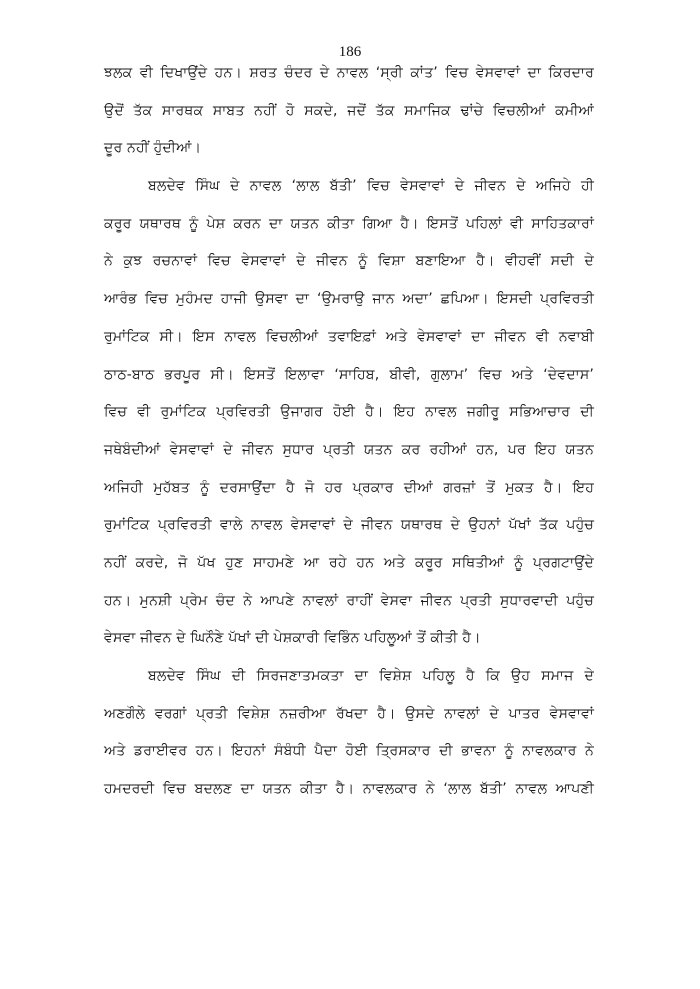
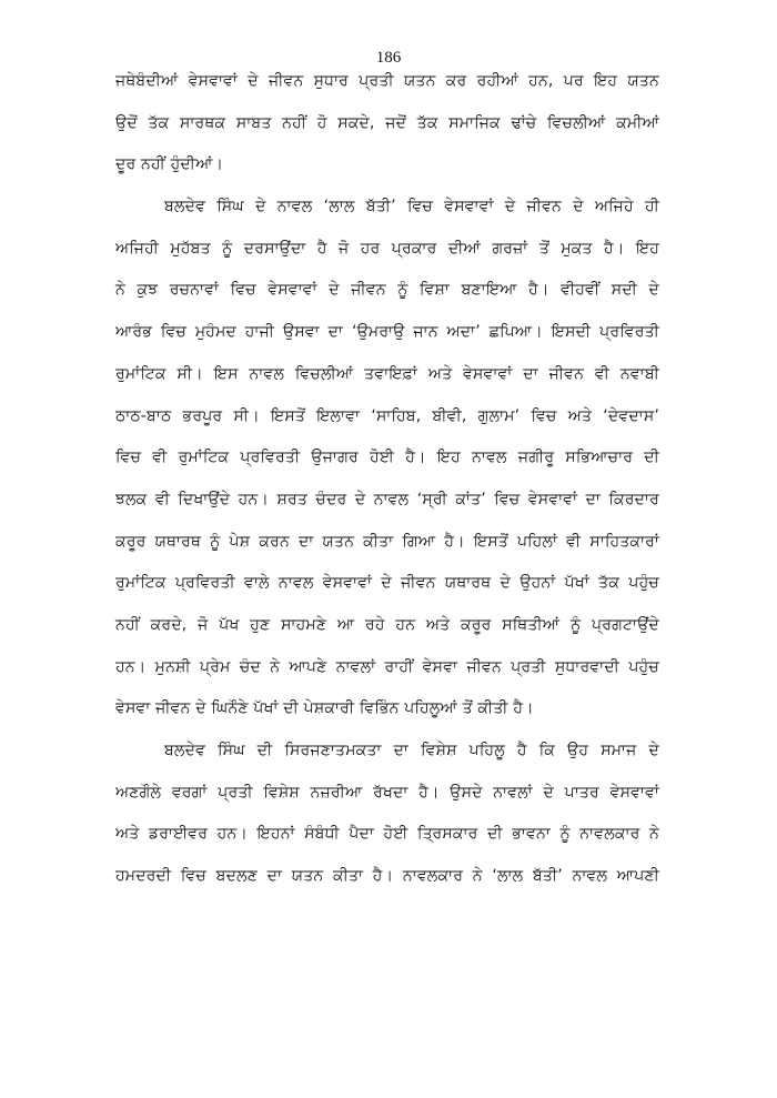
  186
- ਝਲਕ ਵੀ ਦਿਖਾਉਂਦੇ ਹਨ। ਸ਼ਰਤ ਚੰਦਰ ਦੇ ਨਾਵਲ ‘ਸ੍ਰੀ ਕਾਂਤ’ ਵਿਚ ਵੇਸਵਾਵਾਂ ਦਾ ਕਿਰਦਾਰ
+ ਜਥੇਬੰਦੀਆਂ ਵੇਸਵਾਵਾਂ ਦੇ ਜੀਵਨ ਸੁਧਾਰ ਪ੍ਰਤੀ ਯਤਨ ਕਰ ਰਹੀਆਂ ਹਨ, ਪਰ ਇਹ ਯਤਨ
  ਉਦੋਂ ਤੱਕ ਸਾਰਥਕ ਸਾਬਤ ਨਹੀਂ ਹੋ ਸਕਦੇ, ਜਦੋਂ ਤੱਕ ਸਮਾਜਿਕ ਢਾਂਚੇ ਵਿਚਲੀਆਂ ਕਮੀਆਂ
  ਦੂਰ ਨਹੀਂ ਹੁੰਦੀਆਂ।
  ਬਲਦੇਵ ਸਿੰਘ ਦੇ ਨਾਵਲ ‘ਲਾਲ ਬੱਤੀ’ ਵਿਚ ਵੇਸਵਾਵਾਂ ਦੇ ਜੀਵਨ ਦੇ ਅਜਿਹੇ ਹੀ
- ਕਰੂਰ ਯਥਾਰਥ ਨੂੰ ਪੇਸ਼ ਕਰਨ ਦਾ ਯਤਨ ਕੀਤਾ ਗਿਆ ਹੈ। ਇਸਤੋਂ ਪਹਿਲਾਂ ਵੀ ਸਾਹਿਤਕਾਰਾਂ
+ ਅਜਿਹੀ ਮੁਹੱਬਤ ਨੂੰ ਦਰਸਾਉਂਦਾ ਹੈ ਜੋ ਹਰ ਪ੍ਰਕਾਰ ਦੀਆਂ ਗਰਜ਼ਾਂ ਤੋਂ ਮੁਕਤ ਹੈ। ਇਹ
  ਨੇ ਕੁਝ ਰਚਨਾਵਾਂ ਵਿਚ ਵੇਸਵਾਵਾਂ ਦੇ ਜੀਵਨ ਨੂੰ ਵਿਸ਼ਾ ਬਣਾਇਆ ਹੈ। ਵੀਹਵੀਂ ਸਦੀ ਦੇ
  ਆਰੰਭ ਵਿਚ ਮੁਹੰਮਦ ਹਾਜੀ ਉਸਵਾ ਦਾ ‘ਉਮਰਾਉ ਜਾਨ ਅਦਾ’ ਛਪਿਆ। ਇਸਦੀ ਪ੍ਰਵਿਰਤੀ
  ਰੁਮਾਂਟਿਕ ਸੀ। ਇਸ ਨਾਵਲ ਵਿਚਲੀਆਂ ਤਵਾਇਫ਼ਾਂ ਅਤੇ ਵੇਸਵਾਵਾਂ ਦਾ ਜੀਵਨ ਵੀ ਨਵਾਬੀ
  ਠਾਠ-ਬਾਠ ਭਰਪੂਰ ਸੀ। ਇਸਤੋਂ ਇਲਾਵਾ ‘ਸਾਹਿਬ, ਬੀਵੀ, ਗੁਲਾਮ’ ਵਿਚ ਅਤੇ ‘ਦੇਵਦਾਸ’
  ਵਿਚ ਵੀ ਰੁਮਾਂਟਿਕ ਪ੍ਰਵਿਰਤੀ ਉਜਾਗਰ ਹੋਈ ਹੈ। ਇਹ ਨਾਵਲ ਜਗੀਰੂ ਸਭਿਆਚਾਰ ਦੀ
- ਜਥੇਬੰਦੀਆਂ ਵੇਸਵਾਵਾਂ ਦੇ ਜੀਵਨ ਸੁਧਾਰ ਪ੍ਰਤੀ ਯਤਨ ਕਰ ਰਹੀਆਂ ਹਨ, ਪਰ ਇਹ ਯਤਨ
+ ਝਲਕ ਵੀ ਦਿਖਾਉਂਦੇ ਹਨ। ਸ਼ਰਤ ਚੰਦਰ ਦੇ ਨਾਵਲ ‘ਸ੍ਰੀ ਕਾਂਤ’ ਵਿਚ ਵੇਸਵਾਵਾਂ ਦਾ ਕਿਰਦਾਰ
- ਅਜਿਹੀ ਮੁਹੱਬਤ ਨੂੰ ਦਰਸਾਉਂਦਾ ਹੈ ਜੋ ਹਰ ਪ੍ਰਕਾਰ ਦੀਆਂ ਗਰਜ਼ਾਂ ਤੋਂ ਮੁਕਤ ਹੈ। ਇਹ
+ ਕਰੂਰ ਯਥਾਰਥ ਨੂੰ ਪੇਸ਼ ਕਰਨ ਦਾ ਯਤਨ ਕੀਤਾ ਗਿਆ ਹੈ। ਇਸਤੋਂ ਪਹਿਲਾਂ ਵੀ ਸਾਹਿਤਕਾਰਾਂ
  ਰੁਮਾਂਟਿਕ ਪ੍ਰਵਿਰਤੀ ਵਾਲੇ ਨਾਵਲ ਵੇਸਵਾਵਾਂ ਦੇ ਜੀਵਨ ਯਥਾਰਥ ਦੇ ਉਹਨਾਂ ਪੱਖਾਂ ਤੱਕ ਪਹੁੰਚ
  ਨਹੀਂ ਕਰਦੇ, ਜੋ ਪੱਖ ਹੁਣ ਸਾਹਮਣੇ ਆ ਰਹੇ ਹਨ ਅਤੇ ਕਰੂਰ ਸਥਿਤੀਆਂ ਨੂੰ ਪ੍ਰਗਟਾਉਂਦੇ
  ਹਨ। ਮੁਨਸ਼ੀ ਪ੍ਰੇਮ ਚੰਦ ਨੇ ਆਪਣੇ ਨਾਵਲਾਂ ਰਾਹੀਂ ਵੇਸਵਾ ਜੀਵਨ ਪ੍ਰਤੀ ਸੁਧਾਰਵਾਦੀ ਪਹੁੰਚ
  ਵੇਸਵਾ ਜੀਵਨ ਦੇ ਘਿਨੌਣੇ ਪੱਖਾਂ ਦੀ ਪੇਸ਼ਕਾਰੀ ਵਿਭਿੰਨ ਪਹਿਲੂਆਂ ਤੋਂ ਕੀਤੀ ਹੈ।
  ਬਲਦੇਵ ਸਿੰਘ ਦੀ ਸਿਰਜਣਾਤਮਕਤਾ ਦਾ ਵਿਸ਼ੇਸ਼ ਪਹਿਲੂ ਹੈ ਕਿ ਉਹ ਸਮਾਜ ਦੇ
  ਅਣਗੌਲੇ ਵਰਗਾਂ ਪ੍ਰਤੀ ਵਿਸ਼ੇਸ਼ ਨਜ਼ਰੀਆ ਰੱਖਦਾ ਹੈ। ਉਸਦੇ ਨਾਵਲਾਂ ਦੇ ਪਾਤਰ ਵੇਸਵਾਵਾਂ
  ਅਤੇ ਡਰਾਈਵਰ ਹਨ। ਇਹਨਾਂ ਸੰਬੰਧੀ ਪੈਦਾ ਹੋਈ ਤ੍ਰਿਸਕਾਰ ਦੀ ਭਾਵਨਾ ਨੂੰ ਨਾਵਲਕਾਰ ਨੇ
  ਹਮਦਰਦੀ ਵਿਚ ਬਦਲਣ ਦਾ ਯਤਨ ਕੀਤਾ ਹੈ। ਨਾਵਲਕਾਰ ਨੇ ‘ਲਾਲ ਬੱਤੀ’ ਨਾਵਲ ਆਪਣੀ
